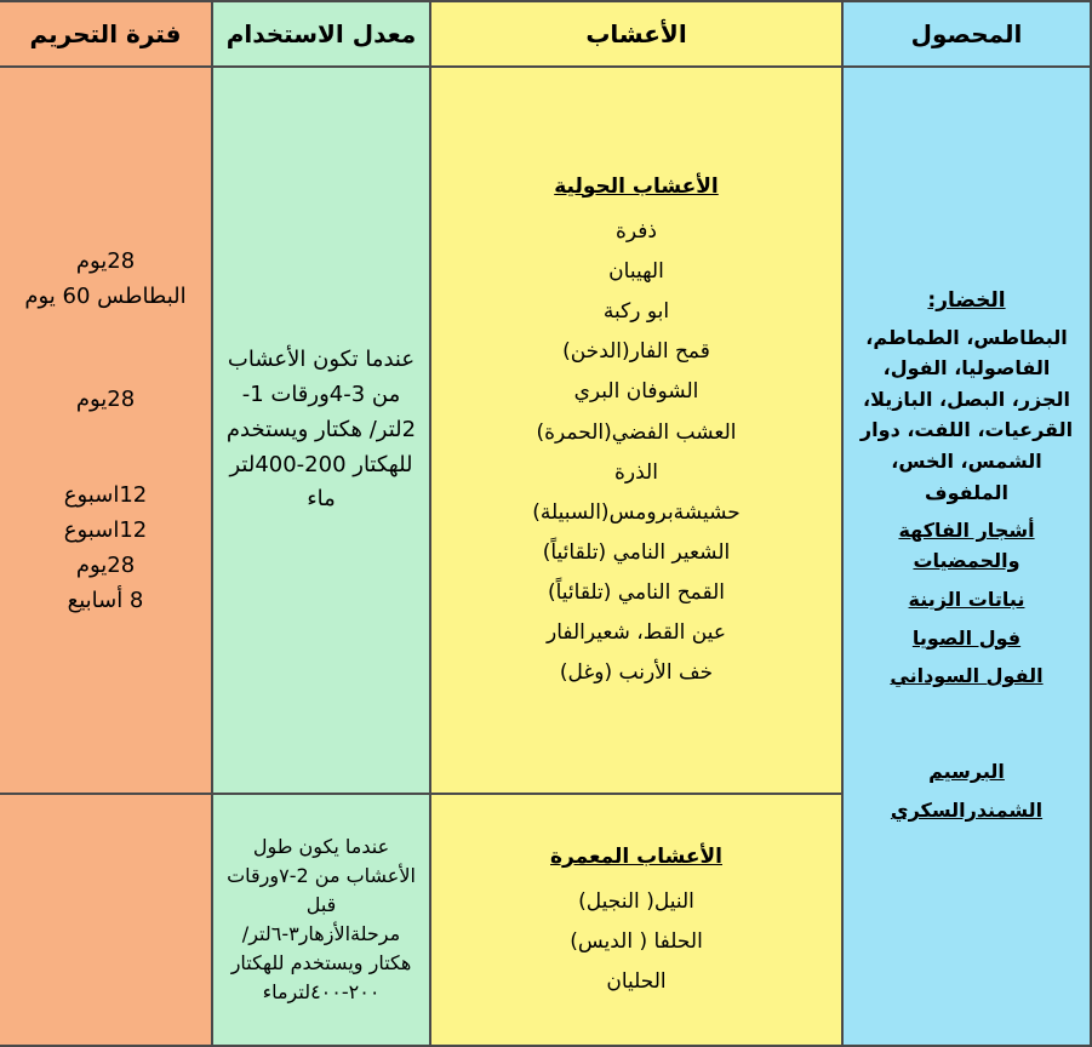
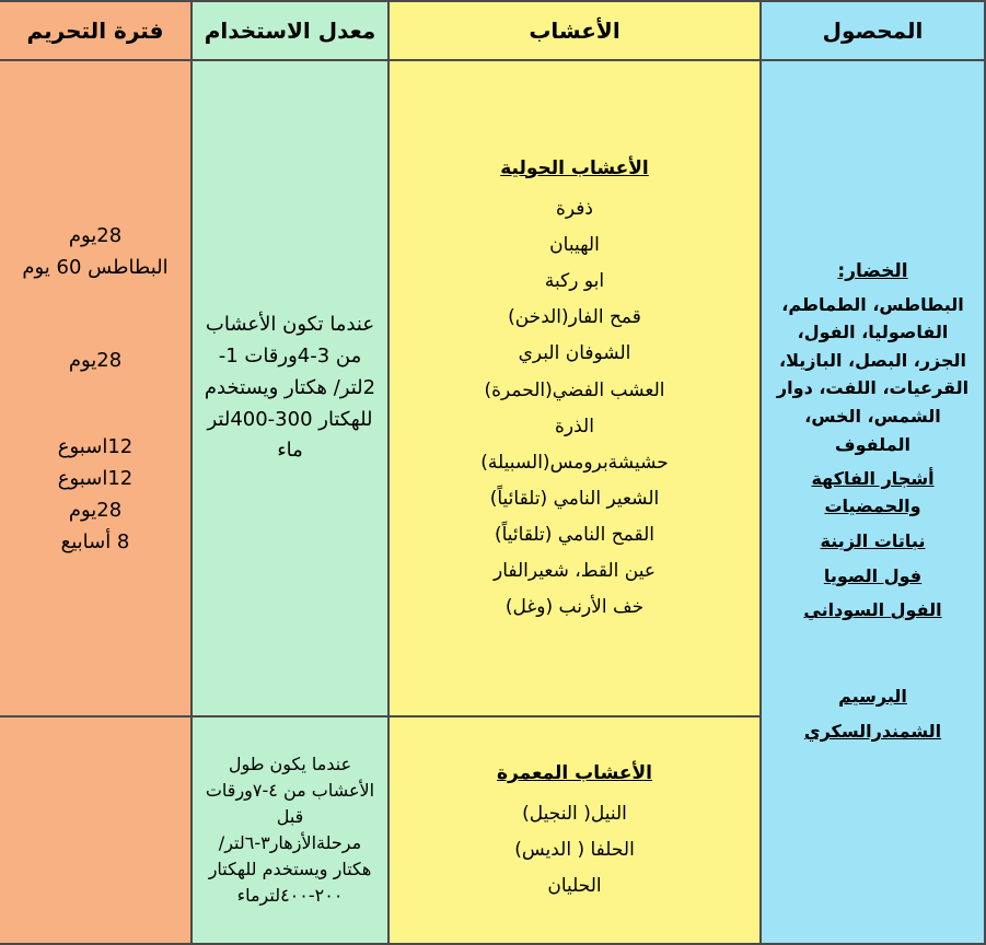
  المحصول	الأعشاب	معدل الاستخدام	فترة التحريم
- الخضار: البطاطس، الطماطم، الفاصوليا، الفول، الجزر، البصل، البازيلا، القرعيات، اللفت، دوار الشمس، الخس، الملفوف أشجار الفاكهة والحمضيات نباتات الزينة فول الصويا الفول السوداني البرسيم الشمندرالسكري	الأعشاب الحولية ذفرة الهيبان ابو ركبة قمح الفار(الدخن) الشوفان البري العشب الفضي(الحمرة) الذرة حشيشةبرومس(السبيلة) الشعير النامي (تلقائياً) القمح النامي (تلقائياً) عين القط، شعيرالفار خف الأرنب (وغل)	عندما تكون الأعشاب من 3-4ورقات 1-2لتر/ هكتار ويستخدم للهكتار 200-400لتر ماء	28يوم البطاطس 60 يوم 28يوم 12اسبوع 12اسبوع 28يوم 8 أسابيع
+ الخضار: البطاطس، الطماطم، الفاصوليا، الفول، الجزر، البصل، البازيلا، القرعيات، اللفت، دوار الشمس، الخس، الملفوف أشجار الفاكهة والحمضيات نباتات الزينة فول الصويا الفول السوداني البرسيم الشمندرالسكري	الأعشاب الحولية ذفرة الهيبان ابو ركبة قمح الفار(الدخن) الشوفان البري العشب الفضي(الحمرة) الذرة حشيشةبرومس(السبيلة) الشعير النامي (تلقائياً) القمح النامي (تلقائياً) عين القط، شعيرالفار خف الأرنب (وغل)	عندما تكون الأعشاب من 3-4ورقات 1-2لتر/ هكتار ويستخدم للهكتار 300-400لتر ماء	28يوم البطاطس 60 يوم 28يوم 12اسبوع 12اسبوع 28يوم 8 أسابيع
- الأعشاب المعمرة النيل( النجيل) الحلفا ( الديس) الحليان	عندما يكون طول الأعشاب من 2-٧ورقات قبل مرحلةالأزهار٣-٦لتر/ هكتار ويستخدم للهكتار ٢٠٠-٤٠٠لترماء
+ الأعشاب المعمرة النيل( النجيل) الحلفا ( الديس) الحليان	عندما يكون طول الأعشاب من ٤-٧ورقات قبل مرحلةالأزهار٣-٦لتر/ هكتار ويستخدم للهكتار ٢٠٠-٤٠٠لترماء
